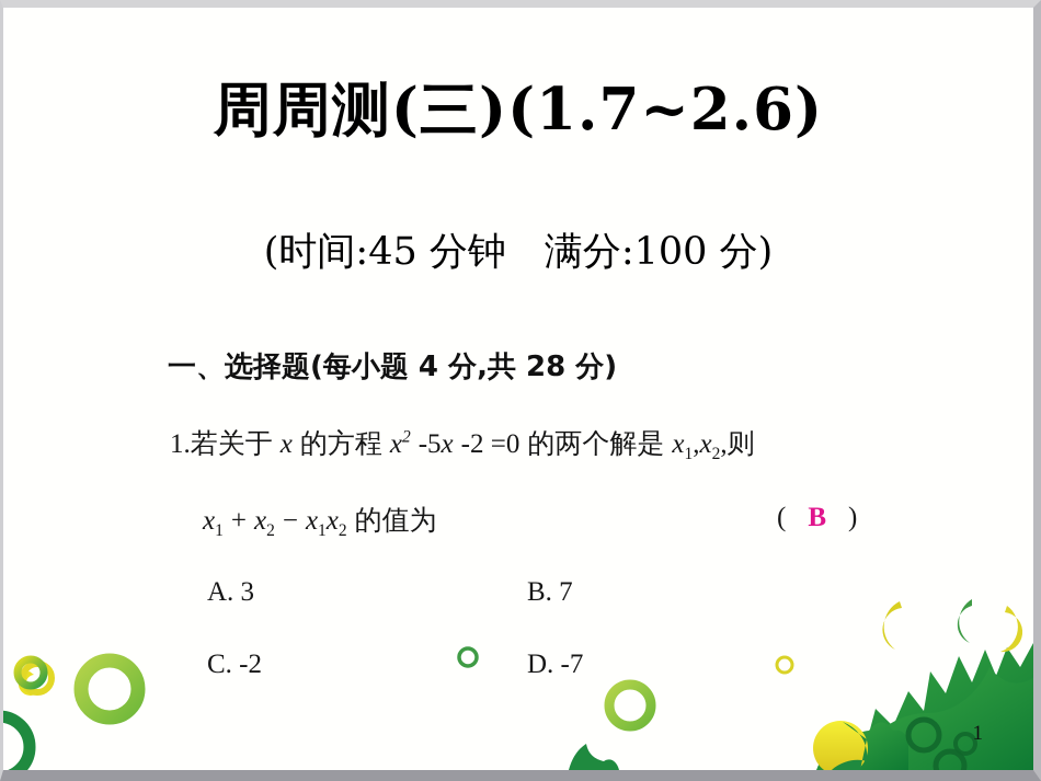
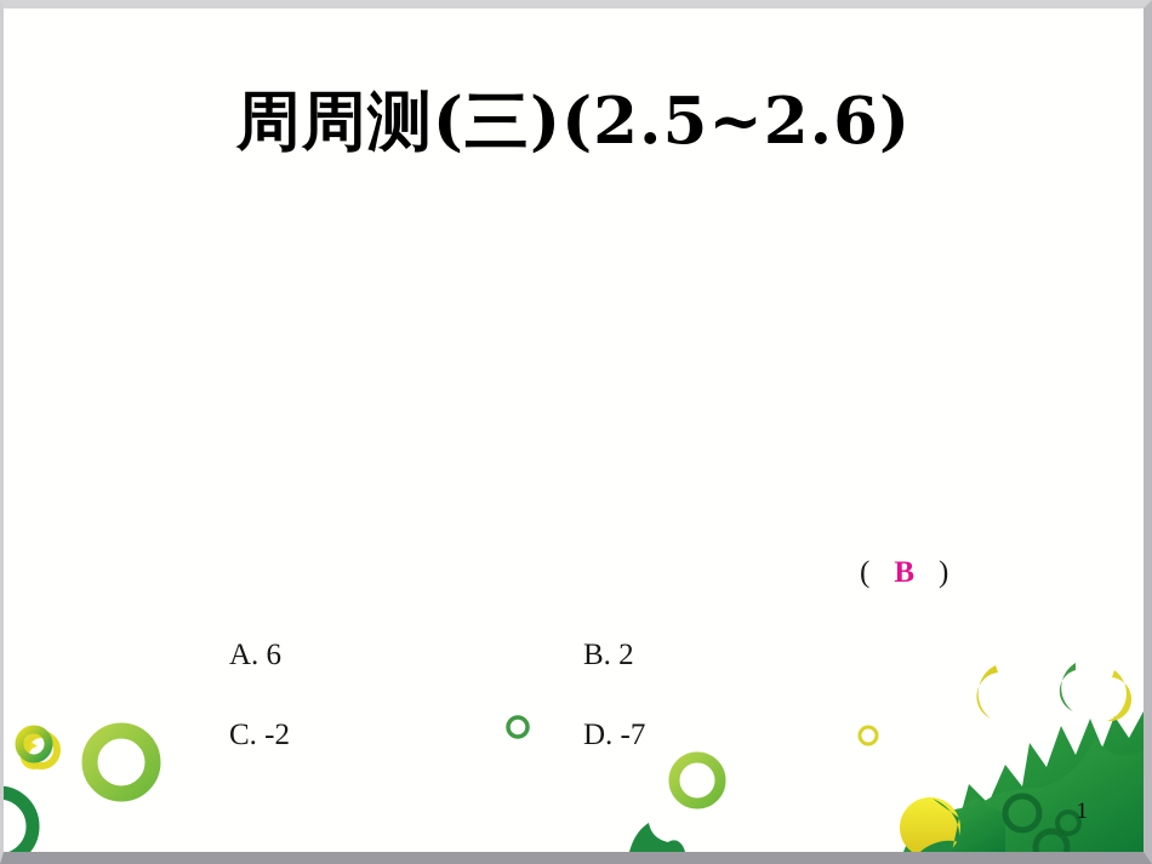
- 周周测(三)(1.7~2.6)
+ 周周测(三)(2.5~2.6)
- (时间:45 分钟 满分:100 分)
- 一、选择题(每小题 4 分,共 28 分)
- 1.若关于 x 的方程 x2 -5x -2 =0 的两个解是 x1,x2,则
- x1+ x2− x1x2的值为
  ( B )
- A. 3
+ A. 6
- B. 7
+ B. 2
  C. -2
  D. -7
  1
